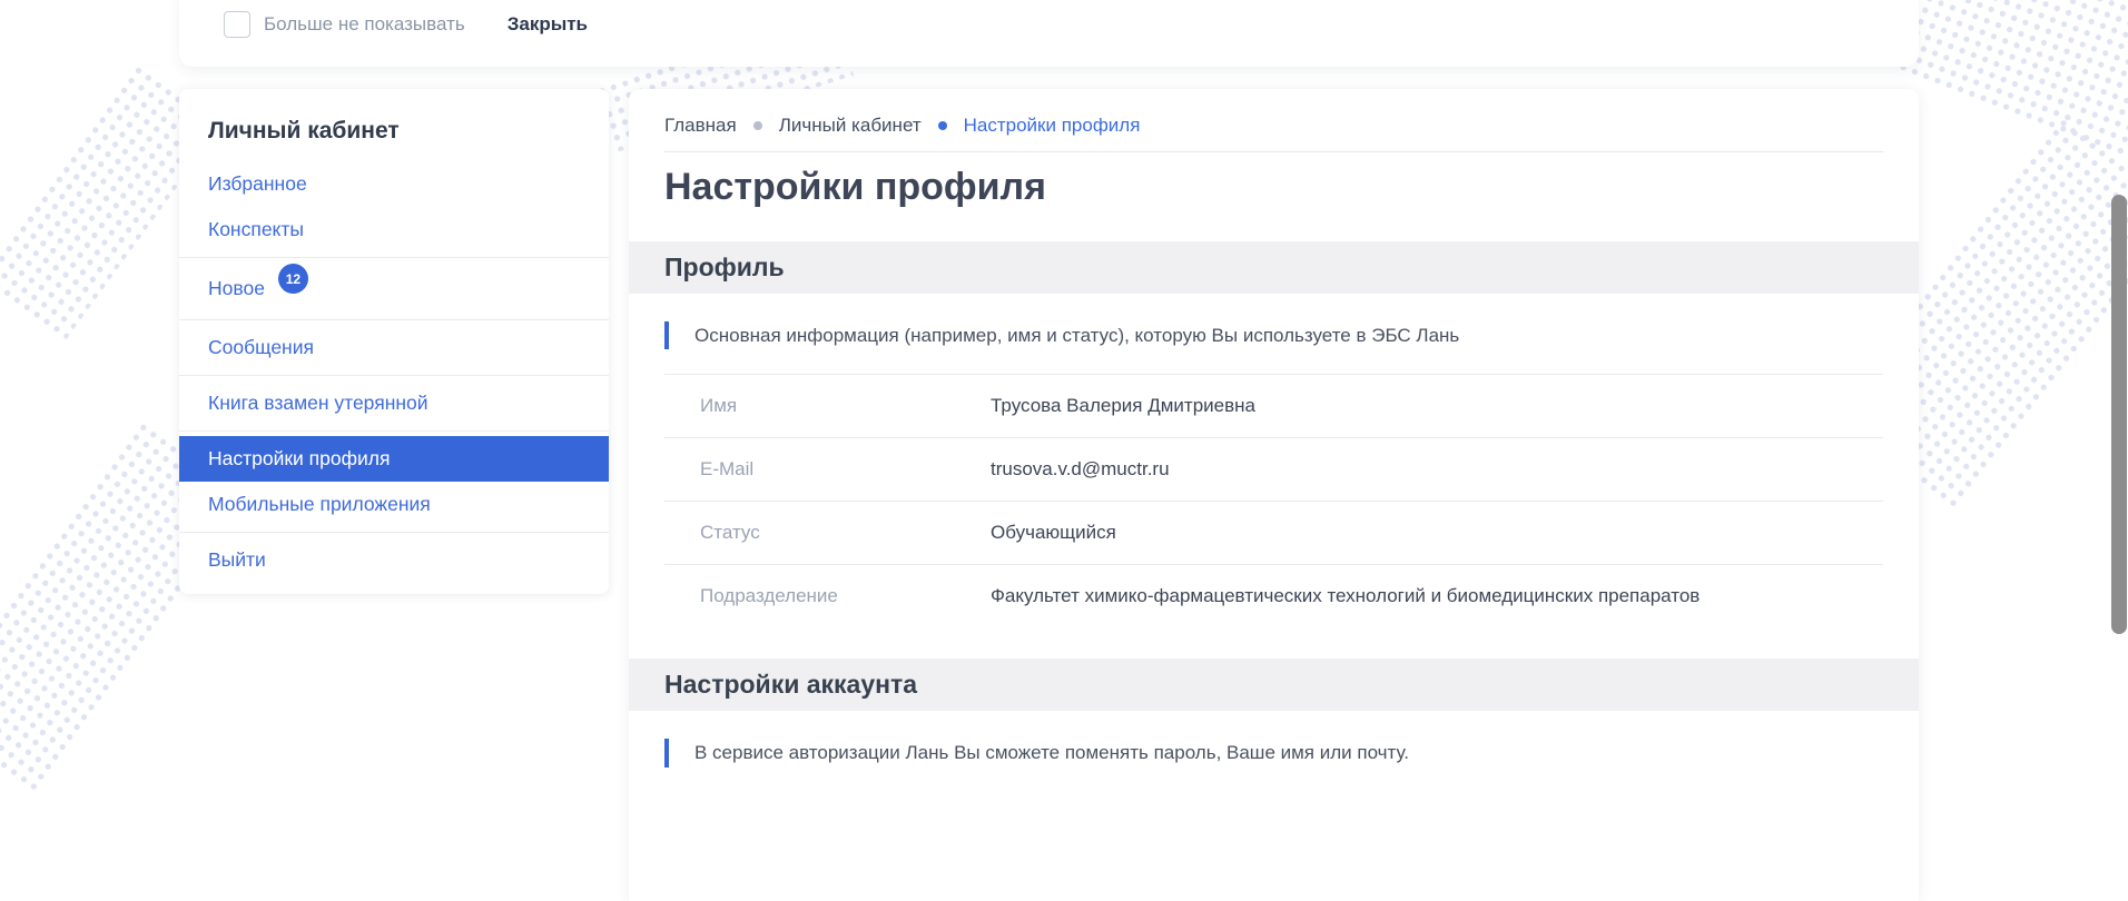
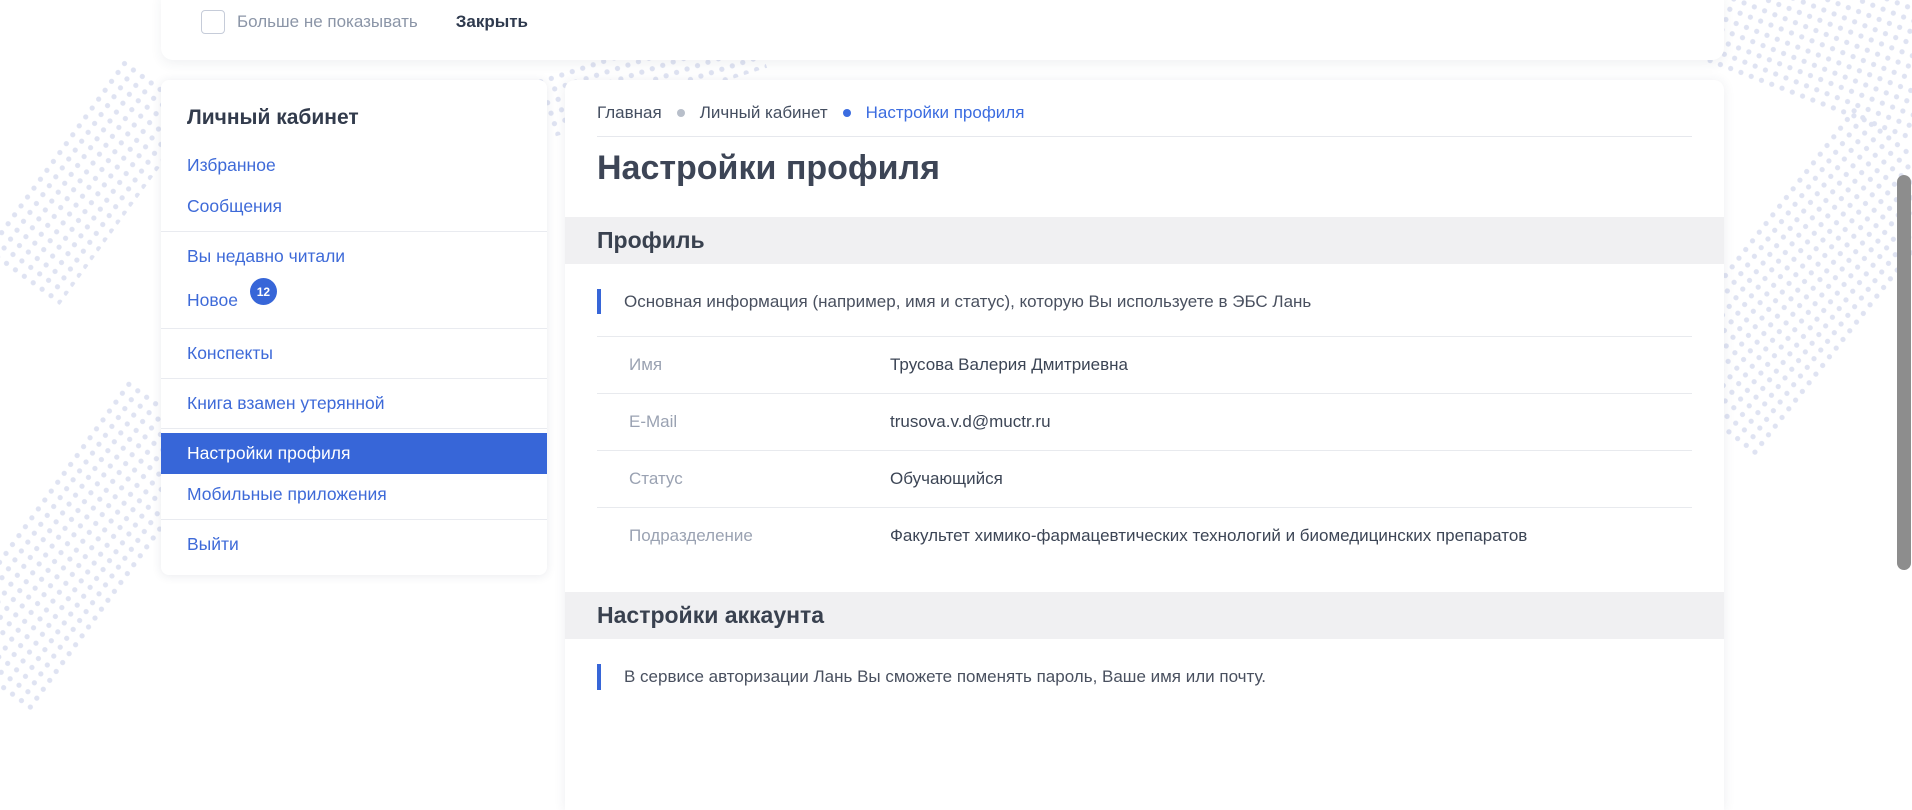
  Больше не показывать
  Закрыть
  Личный кабинет
  Избранное
- Конспекты
+ Сообщения
+ Вы недавно читали
  Новое
  12
- Сообщения
+ Конспекты
  Книга взамен утерянной
  Настройки профиля
  Мобильные приложения
  Выйти
  Главная
  Личный кабинет
  Настройки профиля
  Настройки профиля
  Профиль
  Основная информация (например, имя и статус), которую Вы используете в ЭБС Лань
  Имя
  Трусова Валерия Дмитриевна
  E-Mail
  trusova.v.d@muctr.ru
  Статус
  Обучающийся
  Подразделение
  Факультет химико-фармацевтических технологий и биомедицинских препаратов
  Настройки аккаунта
  В сервисе авторизации Лань Вы сможете поменять пароль, Ваше имя или почту.
